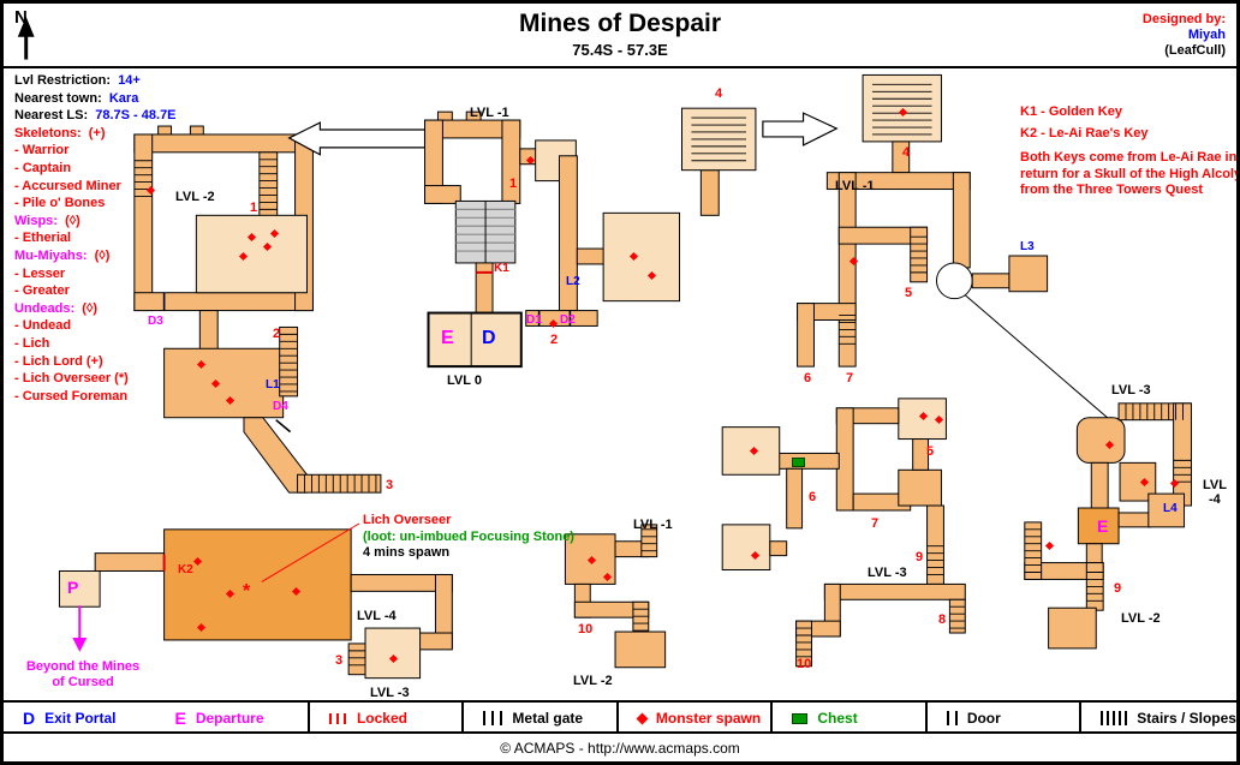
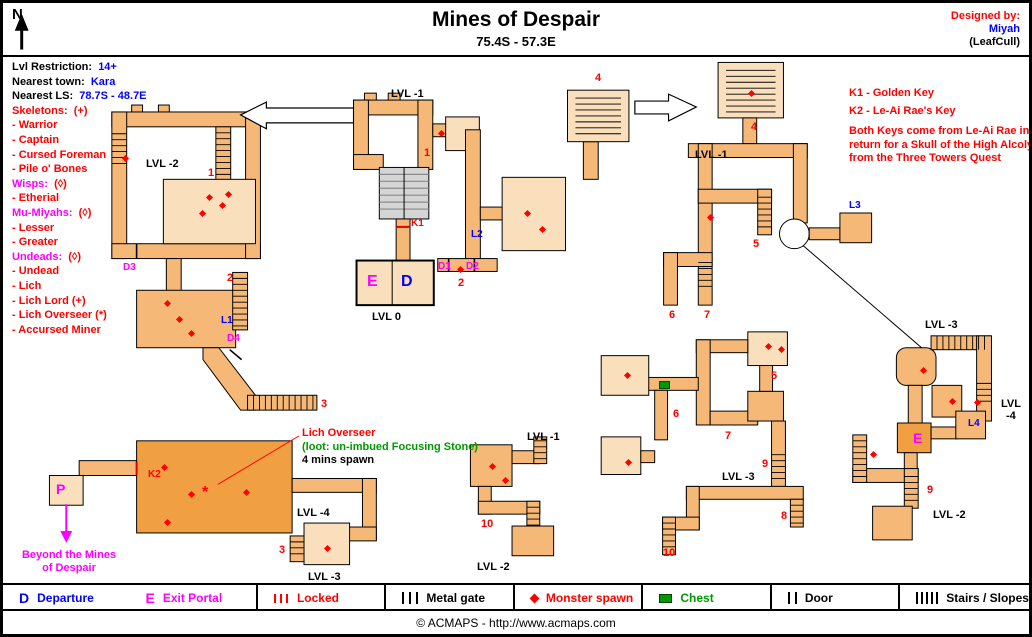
  Mines of Despair
  75.4S - 57.3E
  N
  Designed by:
  Miyah
  (LeafCull)
  Lvl Restriction: 14+
  Nearest town: Kara
  Nearest LS: 78.7S - 48.7E
  Skeletons: (+)
  - Warrior
  - Captain
- - Accursed Miner
+ - Cursed Foreman
  - Pile o' Bones
  Wisps: (◊)
  - Etherial
  Mu-Miyahs: (◊)
  - Lesser
  - Greater
  Undeads: (◊)
  - Undead
  - Lich
  - Lich Lord (+)
  - Lich Overseer (*)
- - Cursed Foreman
+ - Accursed Miner
  K1 - Golden Key
  K2 - Le-Ai Rae's Key
  Both Keys come from Le-Ai Rae in return for a Skull of the High Alcol from the Three Towers Quest
  Lich Overseer
  (loot: un-imbued Focusing Stone)
  4 mins spawn
- Beyond the Mines of Cursed
+ Beyond the Mines of Despair
  LVL -2
  LVL -1
  LVL 0
  LVL -1
  LVL -3
  LVL
  -4
  LVL -2
  LVL -3
  LVL -1
  LVL -2
  LVL -4
  LVL -3
  1
  1
  2
  2
  3
  3
  4
  4
  5
  5
  6
  6
  7
  7
  8
  9
  9
  10
  10
  E
  D
  E
  P
  K1
  K2
  L1
  L2
  L3
  L4
  D1
  D2
  D3
  D4
  *
  D
- Exit Portal
+ Departure
  E
- Departure
+ Exit Portal
  Locked
  Metal gate
  Monster spawn
  Chest
  Door
  Stairs / Slopes
  © ACMAPS - http://www.acmaps.com
